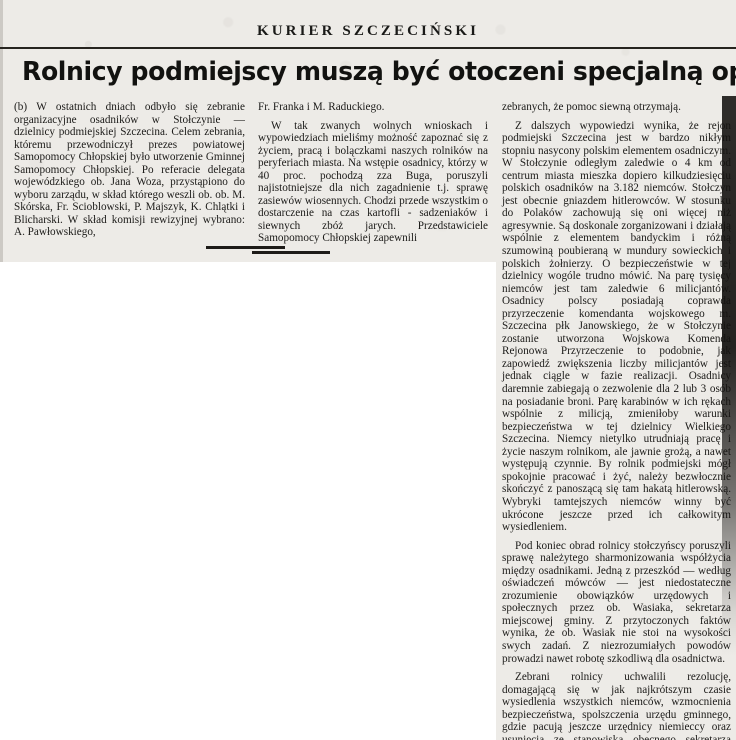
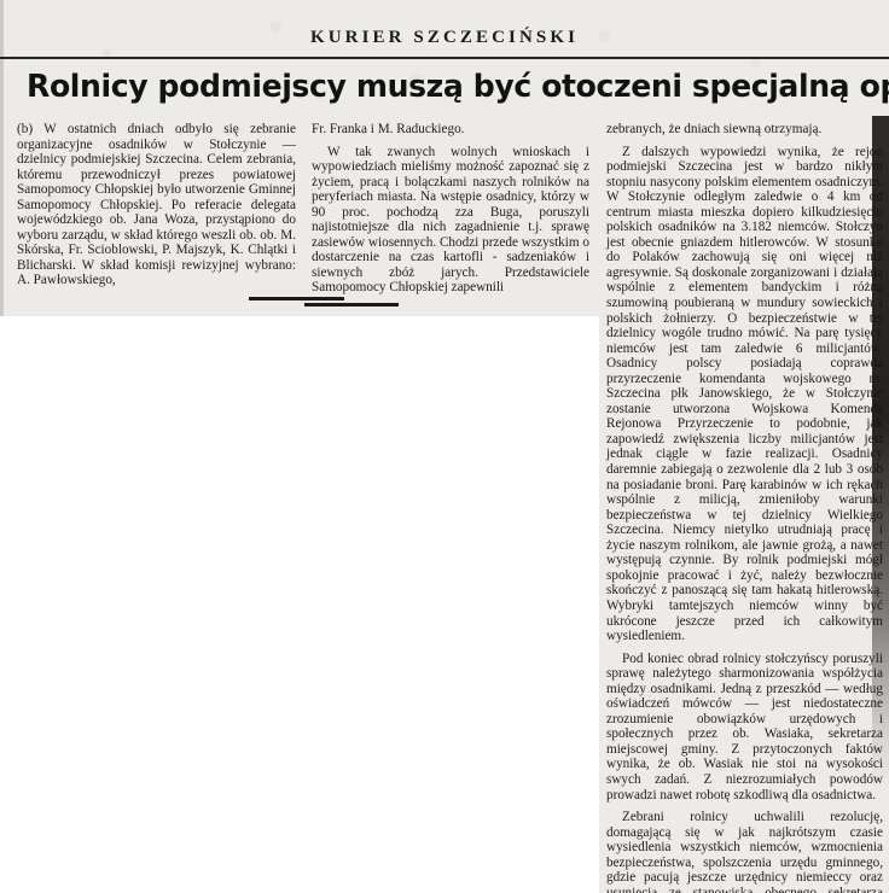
  KURIER SZCZECIŃSKI
  Rolnicy podmiejscy muszą być otoczeni specjalną o
  (b) W ostatnich dniach odbyło się zebranie organizacyjne osadników w Stołczynie — dzielnicy podmiejskiej Szczecina. Celem zebrania, któremu przewodniczył prezes powiatowej Samopomocy Chłopskiej było utworzenie Gminnej Samopomocy Chłopskiej. Po referacie delegata wojewódzkiego ob. Jana Woza, przystąpiono do wyboru zarządu, w skład którego weszli ob. ob. M. Skórska, Fr. Scioblowski, P. Majszyk, K. Chlątki i Blicharski. W skład komisji rewizyjnej wybrano: A. Pawłowskiego,
  Fr. Franka i M. Raduckiego.
- W tak zwanych wolnych wnioskach i wypowiedziach mieliśmy możność zapoznać się z życiem, pracą i bolączkami naszych rolników na peryferiach miasta. Na wstępie osadnicy, którzy w 40 proc. pochodzą zza Buga, poruszyli najistotniejsze dla nich zagadnienie t.j. sprawę zasiewów wiosennych. Chodzi przede wszystkim o dostarczenie na czas kartofli - sadzeniaków i siewnych zbóż jarych. Przedstawiciele Samopomocy Chłopskiej zapewnili
+ W tak zwanych wolnych wnioskach i wypowiedziach mieliśmy możność zapoznać się z życiem, pracą i bolączkami naszych rolników na peryferiach miasta. Na wstępie osadnicy, którzy w 90 proc. pochodzą zza Buga, poruszyli najistotniejsze dla nich zagadnienie t.j. sprawę zasiewów wiosennych. Chodzi przede wszystkim o dostarczenie na czas kartofli - sadzeniaków i siewnych zbóż jarych. Przedstawiciele Samopomocy Chłopskiej zapewnili
- zebranych, że pomoc siewną otrzymają.
+ zebranych, że dniach siewną otrzymają.
  Z dalszych wypowiedzi wynika, że rej podmiejski Szczecina jest w bardzo nikły stopniu nasycony polskim elementem osadniczy W Stołczynie odległym zaledwie o 4 km centrum miasta mieszka dopiero kilkudziesięc polskich osadników na 3.182 niemców. Stołcz jest obecnie gniazdem hitlerowców. W stosun do Polaków zachowują się oni więcej n agresywnie. Są doskonale zorganizowani i działa wspólnie z elementem bandyckim i róż szumowiną poubieraną w mundury sowieckich polskich żołnierzy. O bezpieczeństwie w dzielnicy wogóle trudno mówić. Na parę tysię niemców jest tam zaledwie 6 milicjantó Osadnicy polscy posiadają copraw przyrzeczenie komendanta wojskowego Szczecina płk Janowskiego, że w Stołczyn zostanie utworzona Wojskowa Komen Rejonowa Przyrzeczenie to podobnie, j zapowiedź zwiększenia liczby milicjantów j jednak ciągle w fazie realizacji. Osadni daremnie zabiegają o zezwolenie dla 2 lub 3 os na posiadanie broni. Parę karabinów w ich ręka wspólnie z milicją, zmieniłoby warun bezpieczeństwa w tej dzielnicy Wielkie Szczecina. Niemcy nietylko utrudniają pracę życie naszym rolnikom, ale jawnie grożą, a naw występują czynnie. By rolnik podmiejski mó spokojnie pracować i żyć, należy bezwłoczn skończyć z panoszącą się tam hakatą hitlerowsk Wybryki tamtejszych niemców winny b ukrócone jeszcze przed ich całkowity wysiedleniem.
  Pod koniec obrad rolnicy stołczyńscy porusz sprawę należytego sharmonizowania współżyc między osadnikami. Jedną z przeszkód — wedł oświadczeń mówców — jest niedostatecz zrozumienie obowiązków urzędowych społecznych przez ob. Wasiaka, sekretar miejscowej gminy. Z przytoczonych faktó wynika, że ob. Wasiak nie stoi na wysokoś swych zadań. Z niezrozumiałych powodó prowadzi nawet robotę szkodliwą dla osadnictwa.
  Zebrani rolnicy uchwalili rezolucję, domagającą się w jak najkrótszym czasie wysiedlenia wszystkich niemców, wzmocnienia bezpieczeństwa, spolszczenia urzędu gminnego, gdzie pacują jeszcze urzędnicy niemieccy oraz
